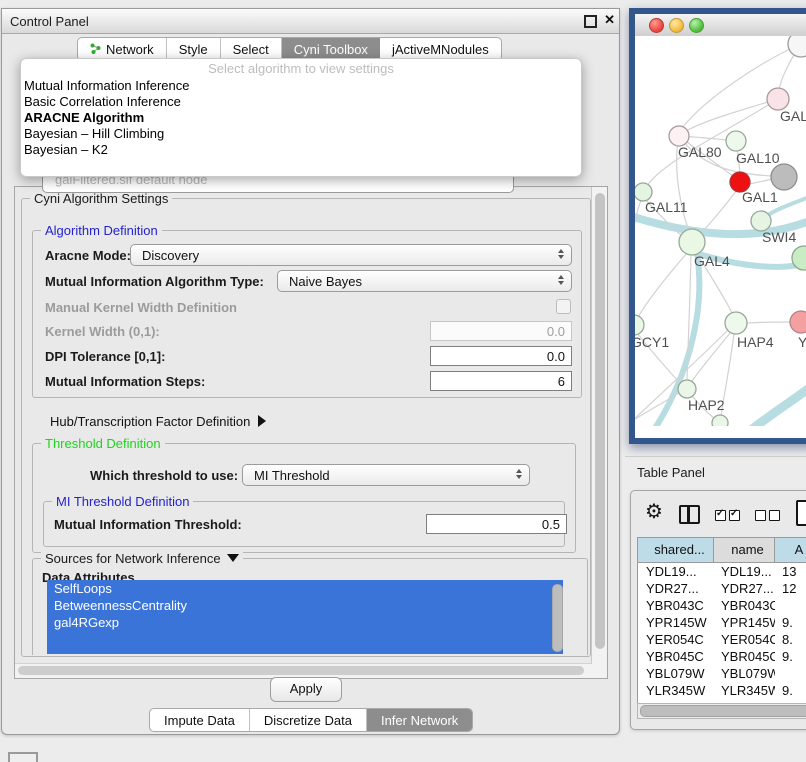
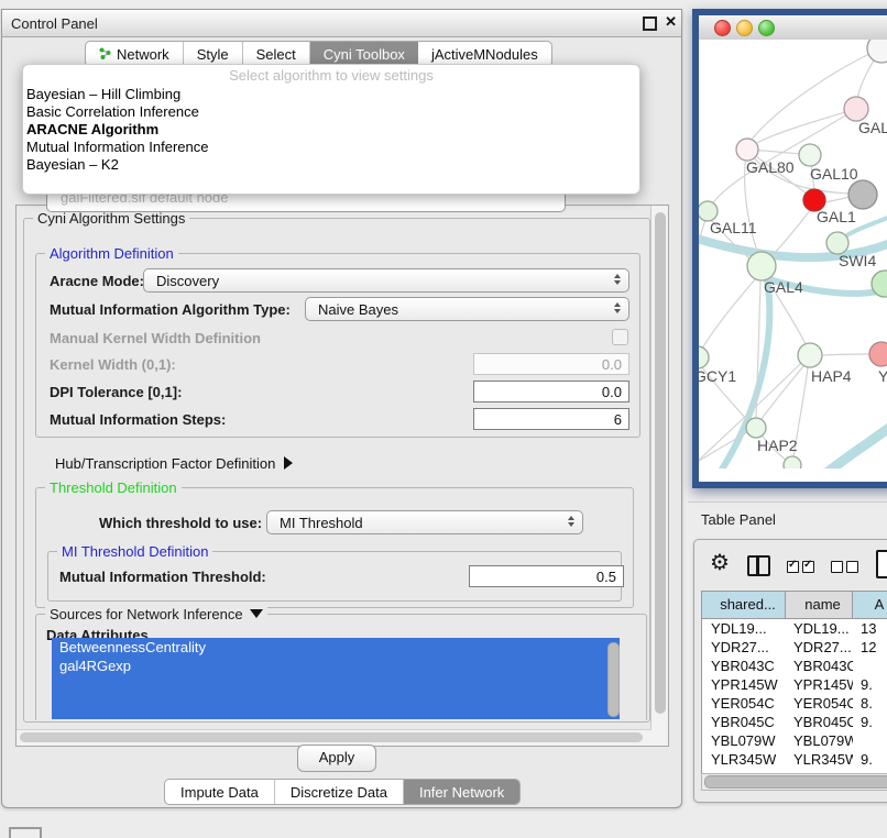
  Control Panel
  ✕
  Network
  Style
  Select
  Cyni Toolbox
  jActiveMNodules
  Select algorithm to view settings
- Mutual Information Inference
+ Bayesian – Hill Climbing
  Basic Correlation Inference
  ARACNE Algorithm
- Bayesian – Hill Climbing
+ Mutual Information Inference
  Bayesian – K2
  galFiltered.sif default node
  Cyni Algorithm Settings
  Algorithm Definition
  Aracne Mode:
  Discovery
  Mutual Information Algorithm Type:
  Naive Bayes
  Manual Kernel Width Definition
  Kernel Width (0,1):
  0.0
  DPI Tolerance [0,1]:
  0.0
  Mutual Information Steps:
  6
  Hub/Transcription Factor Definition
  Threshold Definition
  Which threshold to use:
  MI Threshold
  MI Threshold Definition
  Mutual Information Threshold:
  0.5
  Sources for Network Inference
  Data Attributes
- SelfLoops
  BetweennessCentrality
  gal4RGexp
  Apply
  Impute Data
  Discretize Data
  Infer Network
  GAL
  GAL80
  GAL10
  GAL1
  GAL11
  SWI4
  GAL4
  GCY1
  HAP4
  Y
  HAP2
  Table Panel
  ⚙
  shared...
  name
  A
  YDL19...
  YDL19...
  13
  YDR27...
  YDR27...
  12
  YBR043C
  YBR043C
  YPR145W
  YPR145
  9.
  YER054C
  YER054C
  8.
  YBR045C
  YBR045C
  9.
  YBL079W
  YBL079W
  YLR345W
  YLR345W
  9.
